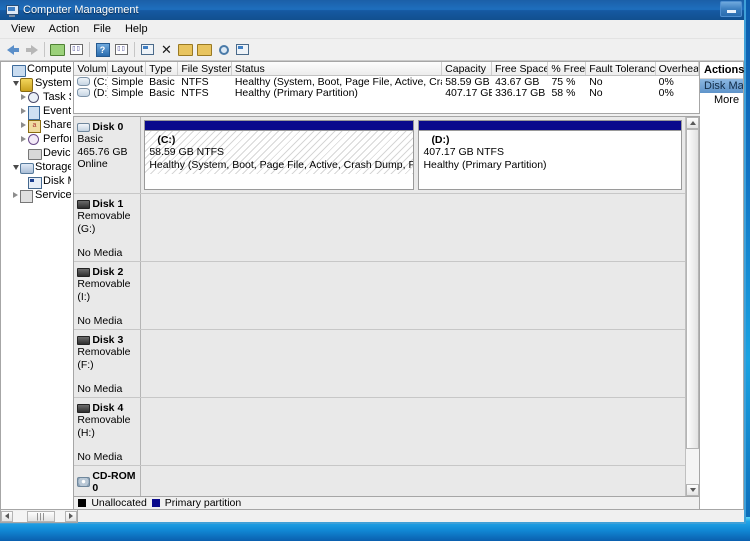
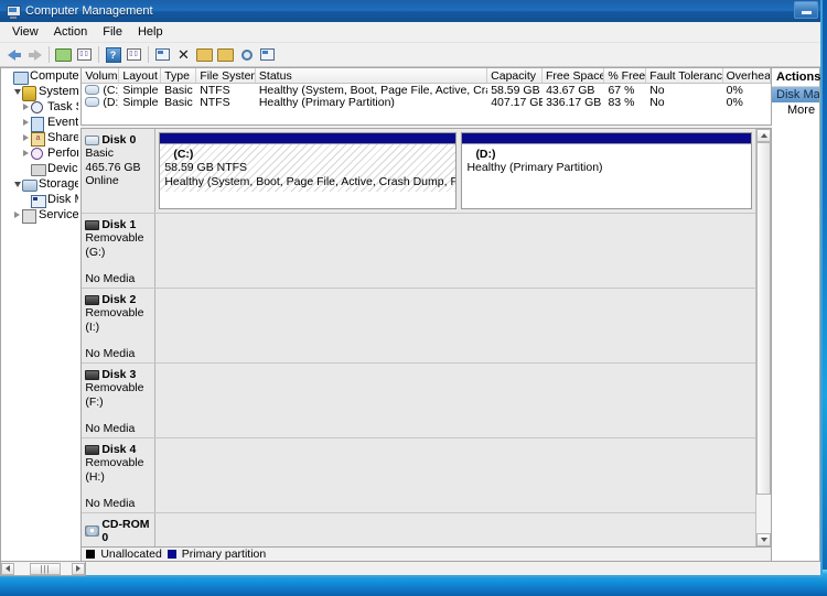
  Computer Management
  View
  Action
  File
  Help
  ?
  ✕
  Event
  Share
  Perfor
  Devic
  Storage
  Volum
  Layout
  Type
  File System
  Status
  Capacity
  Free Space
  % Free
  Fault Toleranc
  Overhea
  (C:
  Simple
  Basic
  NTFS
  58.59 GB
  43.67 GB
- 75 %
+ 67 %
  No
  0%
  (D:
  Simple
  Basic
  NTFS
  Healthy (Primary Partition)
  407.17 GB
  336.17 GB
- 58 %
+ 83 %
  No
  0%
  Disk 0
  Basic
  465.76 GB
  Online
  (C:)
  58.59 GB NTFS
  Healthy (System, Boot, Page File, Active, Crash Dump, P
  (D:)
- 407.17 GB NTFS
  Healthy (Primary Partition)
  Disk 1
  Removable (G:)
  No Media
  Disk 2
  Removable (I:)
  No Media
  Disk 3
  Removable (F:)
  No Media
  Disk 4
  Removable (H:)
  No Media
  CD-ROM 0
  Unallocated
  Primary partition
  Actions
  Disk Ma
  More
  |||
